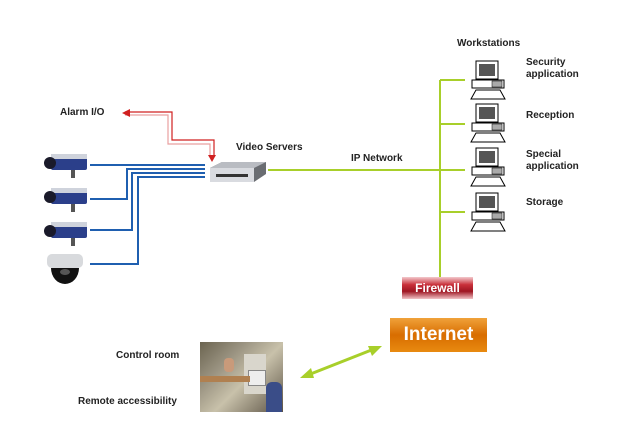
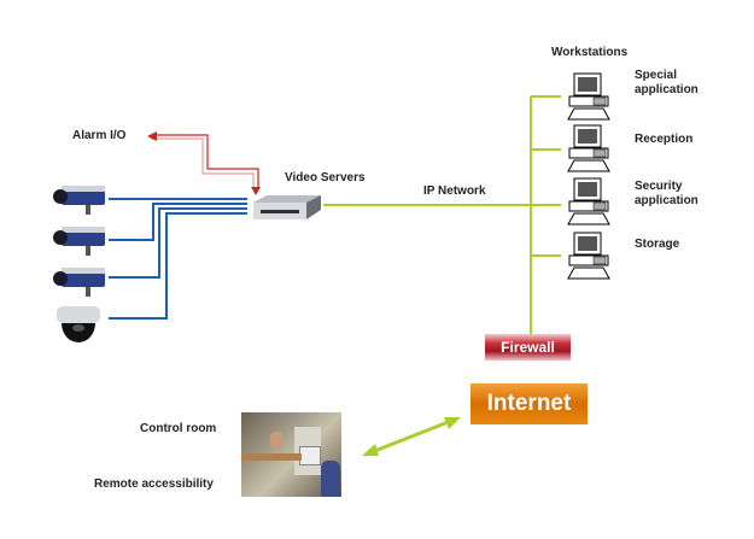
  Alarm I/O
  Video Servers
  IP Network
  Workstations
- Security
+ Special
  application
  Reception
- Special
+ Security
  application
  Storage
  Firewall
  Internet
  Control room
  Remote accessibility
